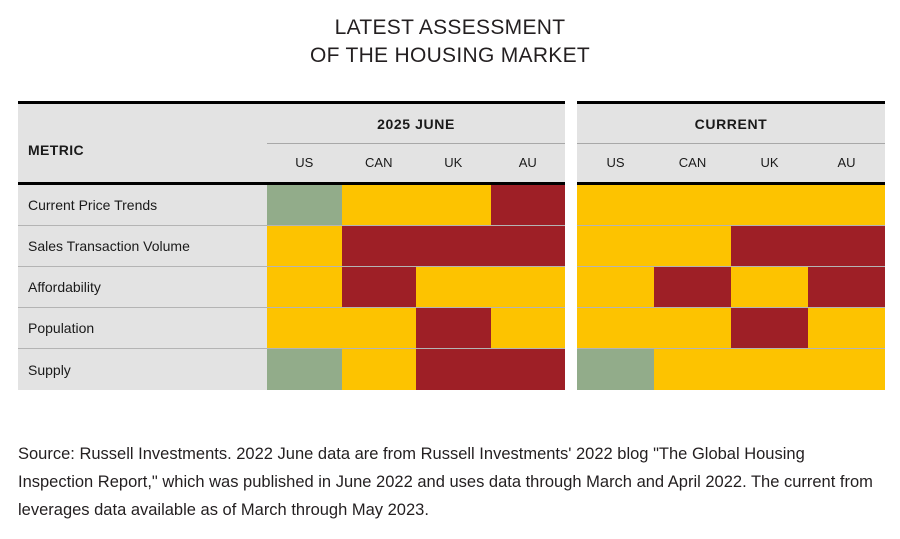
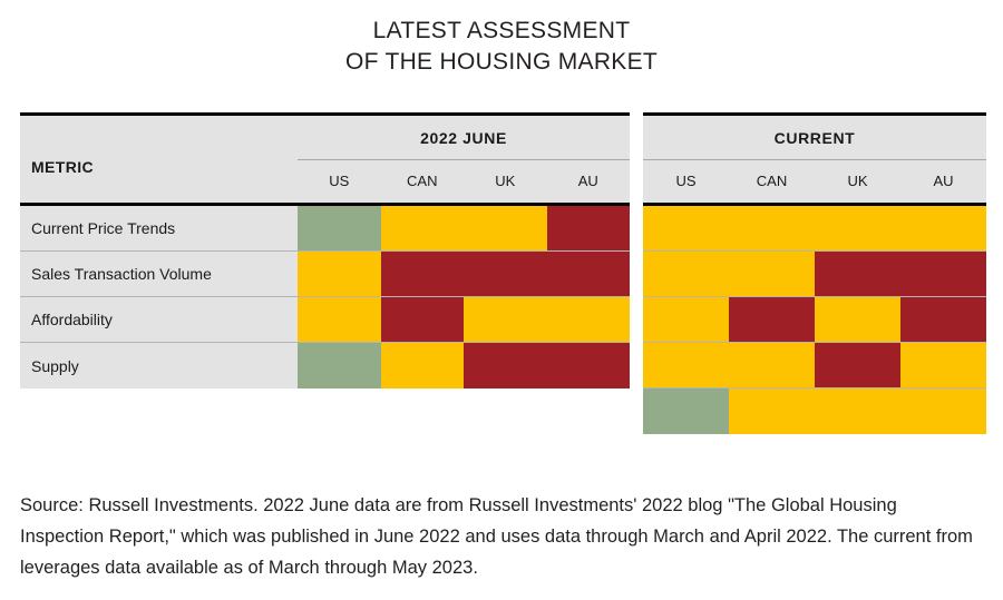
  LATEST ASSESSMENT
  OF THE HOUSING MARKET
  METRIC
- 2025 JUNE
+ 2022 JUNE
  US
  CAN
  UK
  AU
  Current Price Trends
  Sales Transaction Volume
  Affordability
- Population
  Supply
  CURRENT
  US
  CAN
  UK
  AU
  Source: Russell Investments. 2022 June data are from Russell Investments' 2022 blog "The Global Housing Inspection Report," which was published in June 2022 and uses data through March and April 2022. The current from leverages data available as of March through May 2023.
